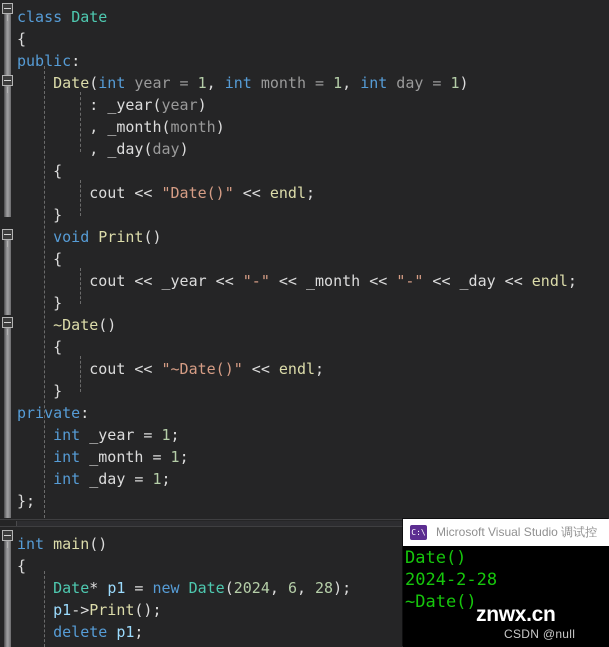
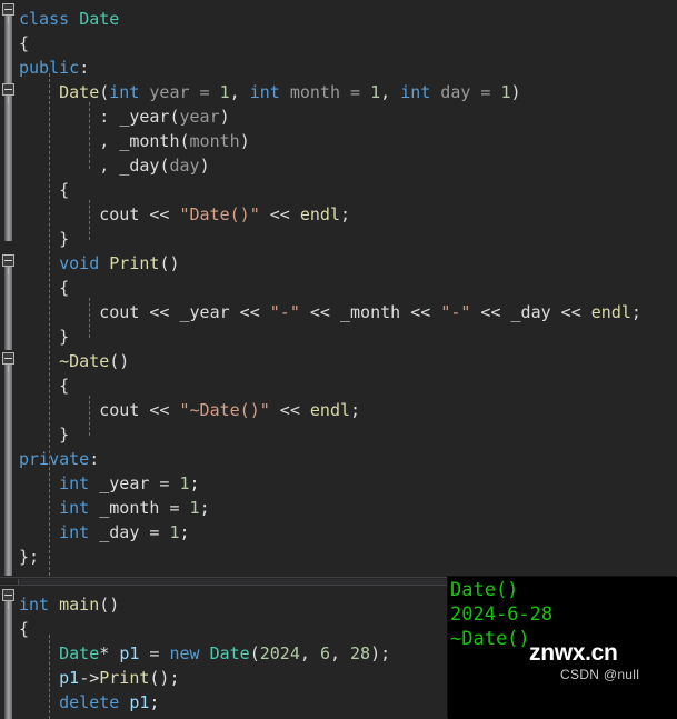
  class Date
  {
  public:
  Date(int year = 1, int month = 1, int day = 1)
  : _year(year)
  , _month(month)
  , _day(day)
  {
  cout << "Date()" << endl;
  }
  void Print()
  {
  cout << _year << "-" << _month << "-" << _day << endl;
  }
  ~Date()
  {
  cout << "~Date()" << endl;
  }
  private:
  int _year = 1;
  int _month = 1;
  int _day = 1;
  };
  int main()
  {
  Date* p1 = new Date(2024, 6, 28);
  p1->Print();
  delete p1;
- C:\
- Microsoft Visual Studio 调试控
  Date()
- 2024-2-28
+ 2024-6-28
  ~Date()
  znwx.cn
  CSDN @null
